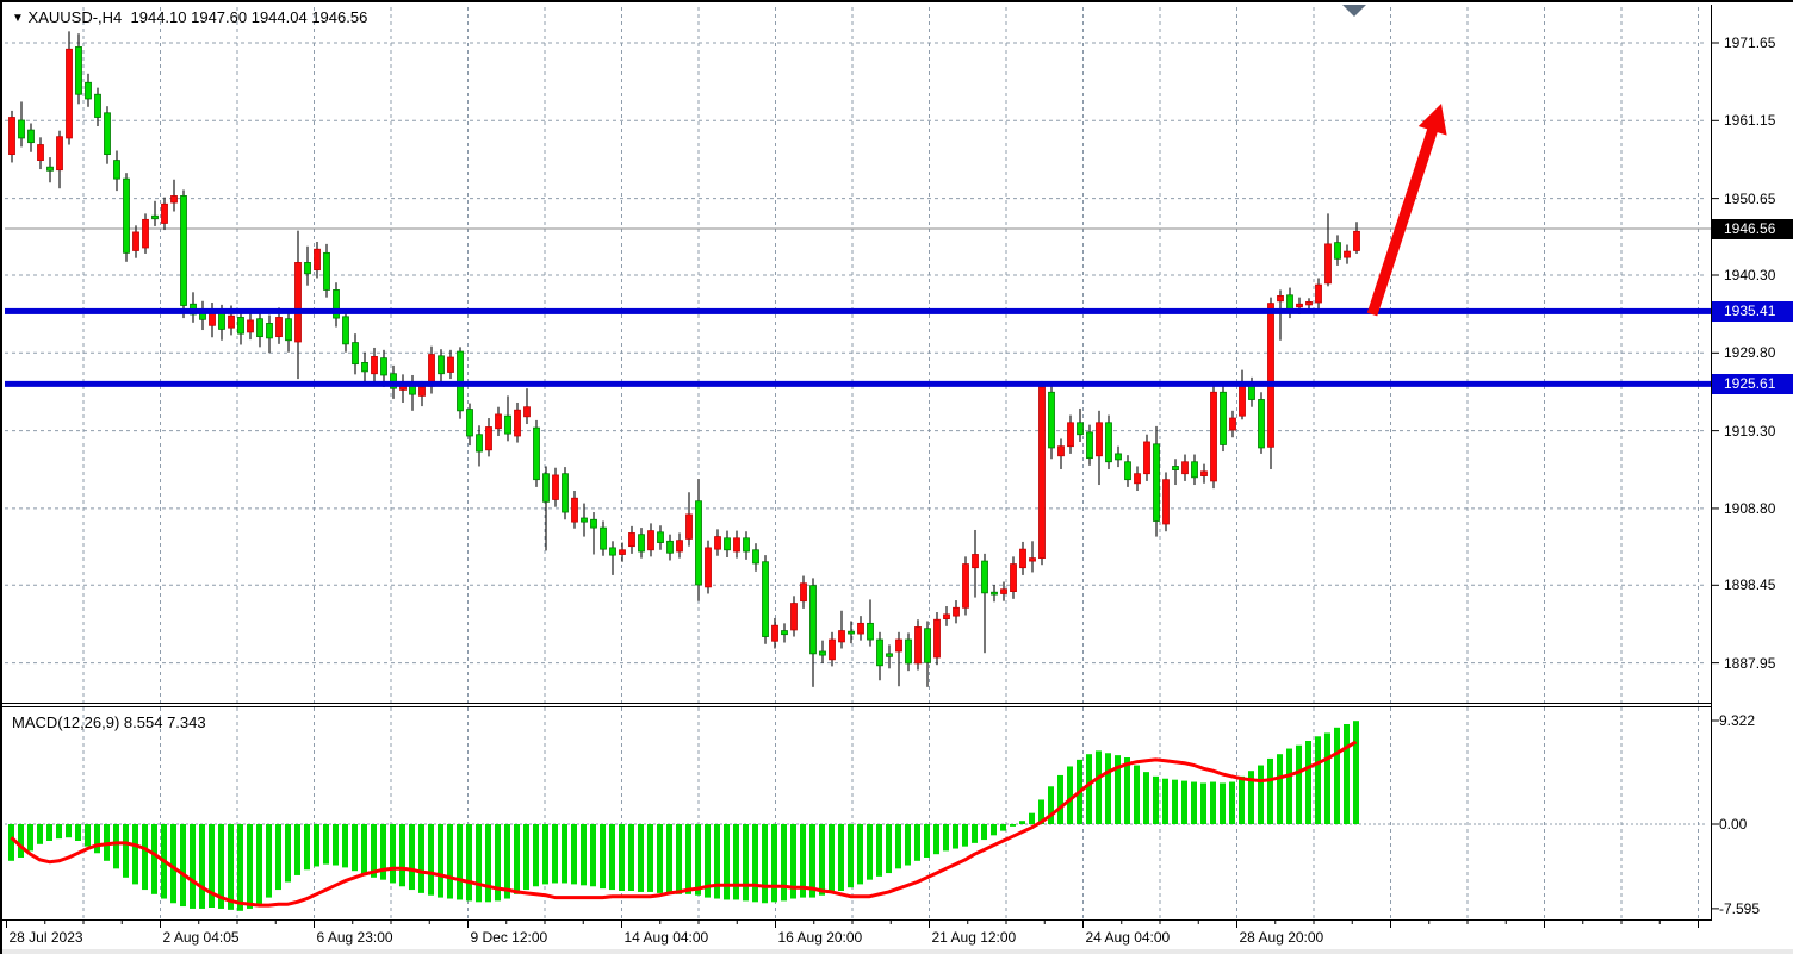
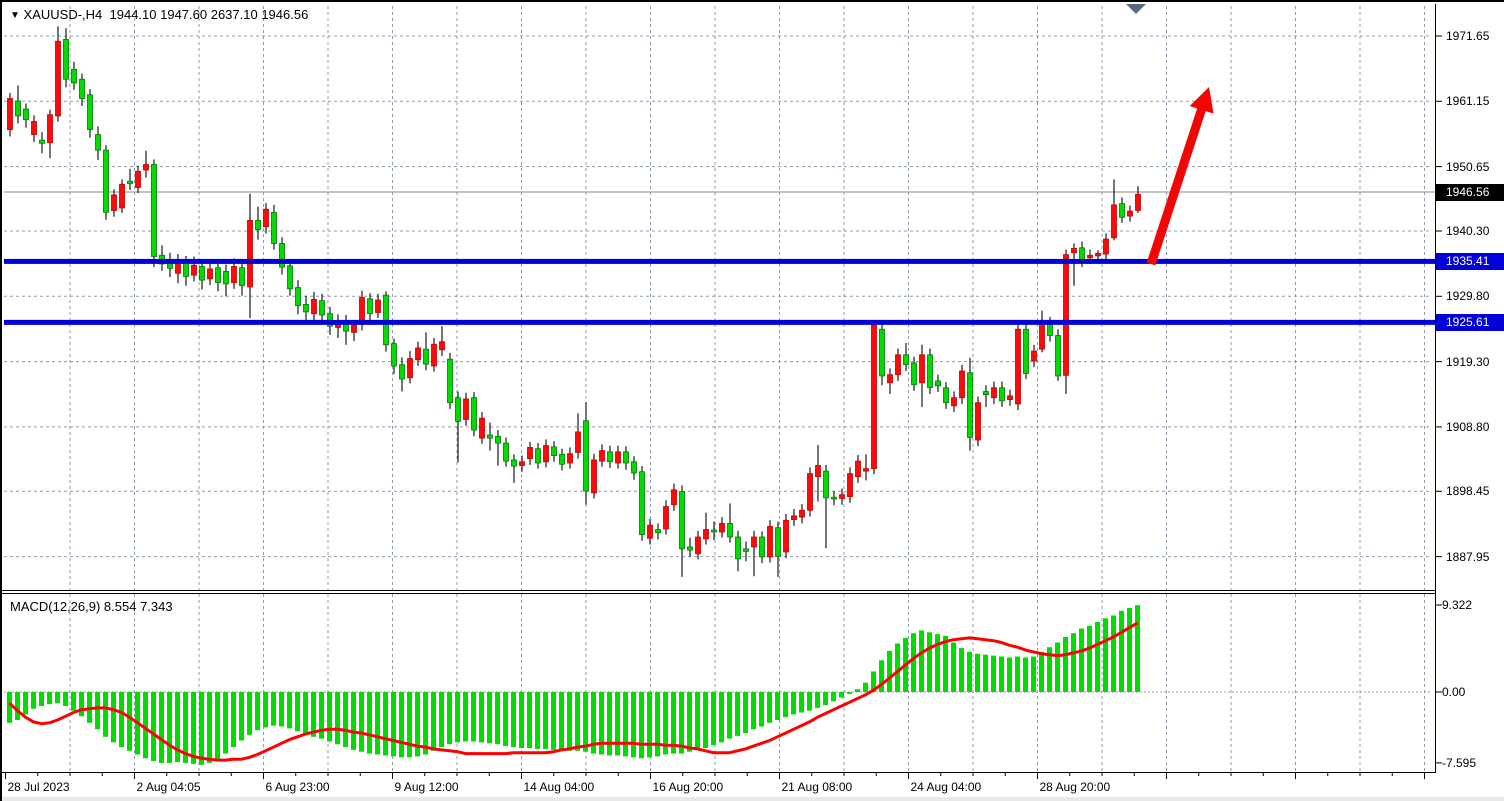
- ▼ XAUUSD-,H4 1944.10 1947.60 1944.04 1946.56
+ ▼ XAUUSD-,H4 1944.10 1947.60 2637.10 1946.56
  MACD(12,26,9) 8.554 7.343
  1946.56
  1935.41
  1925.61
  1971.65
  1961.15
  1950.65
  1940.30
  1929.80
  1919.30
  1908.80
  1898.45
  1887.95
  9.322
  0.00
  -7.595
  28 Jul 2023
  2 Aug 04:05
  6 Aug 23:00
- 9 Dec 12:00
+ 9 Aug 12:00
  14 Aug 04:00
  16 Aug 20:00
- 21 Aug 12:00
+ 21 Aug 08:00
  24 Aug 04:00
  28 Aug 20:00
